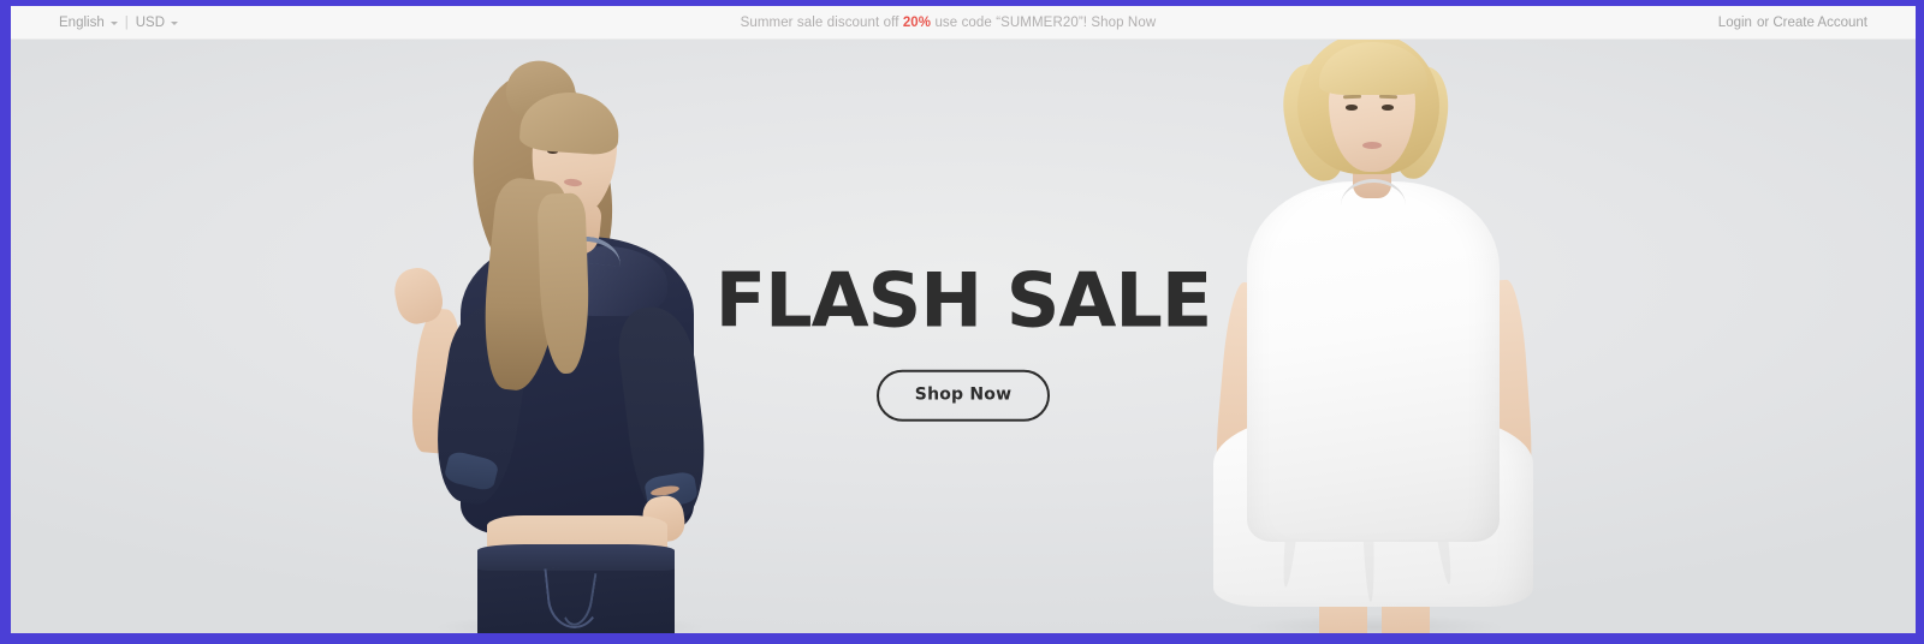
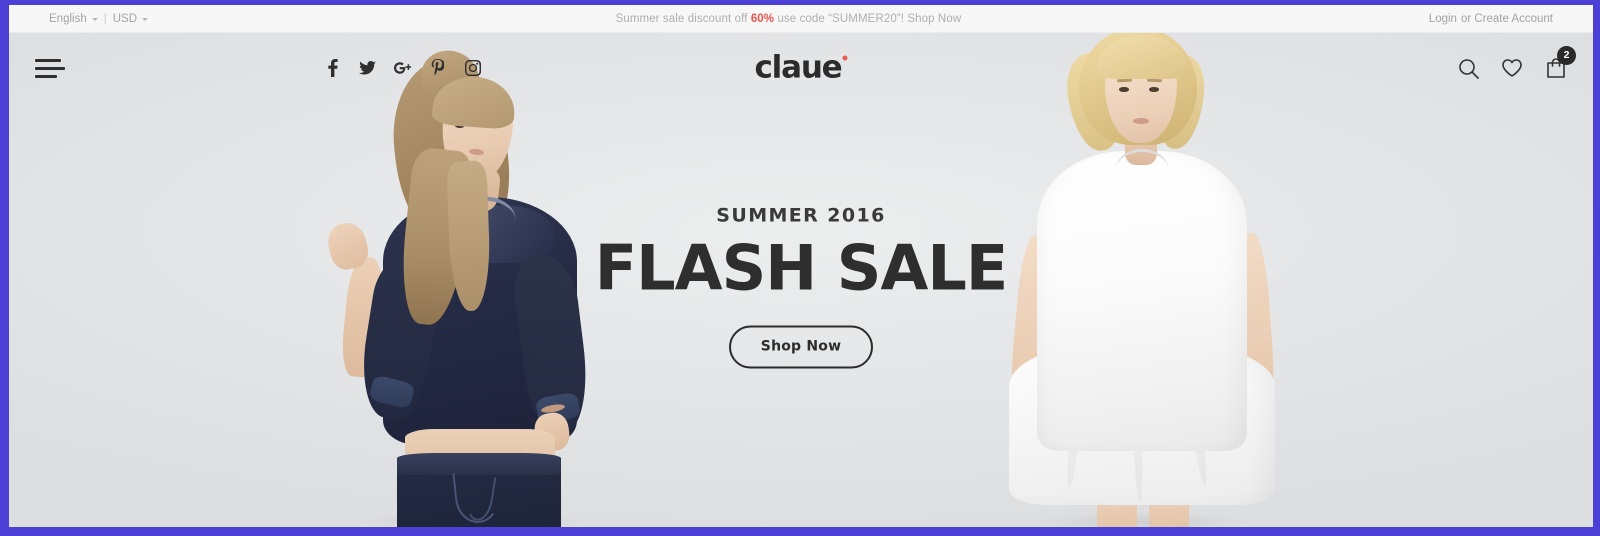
  English
  |
  USD
- Summer sale discount off 20% use code “SUMMER20”! Shop Now
+ Summer sale discount off 60% use code “SUMMER20”! Shop Now
  Login
  or Create Account
+ claue
+ 2
+ SUMMER 2016
  FLASH SALE
  Shop Now
